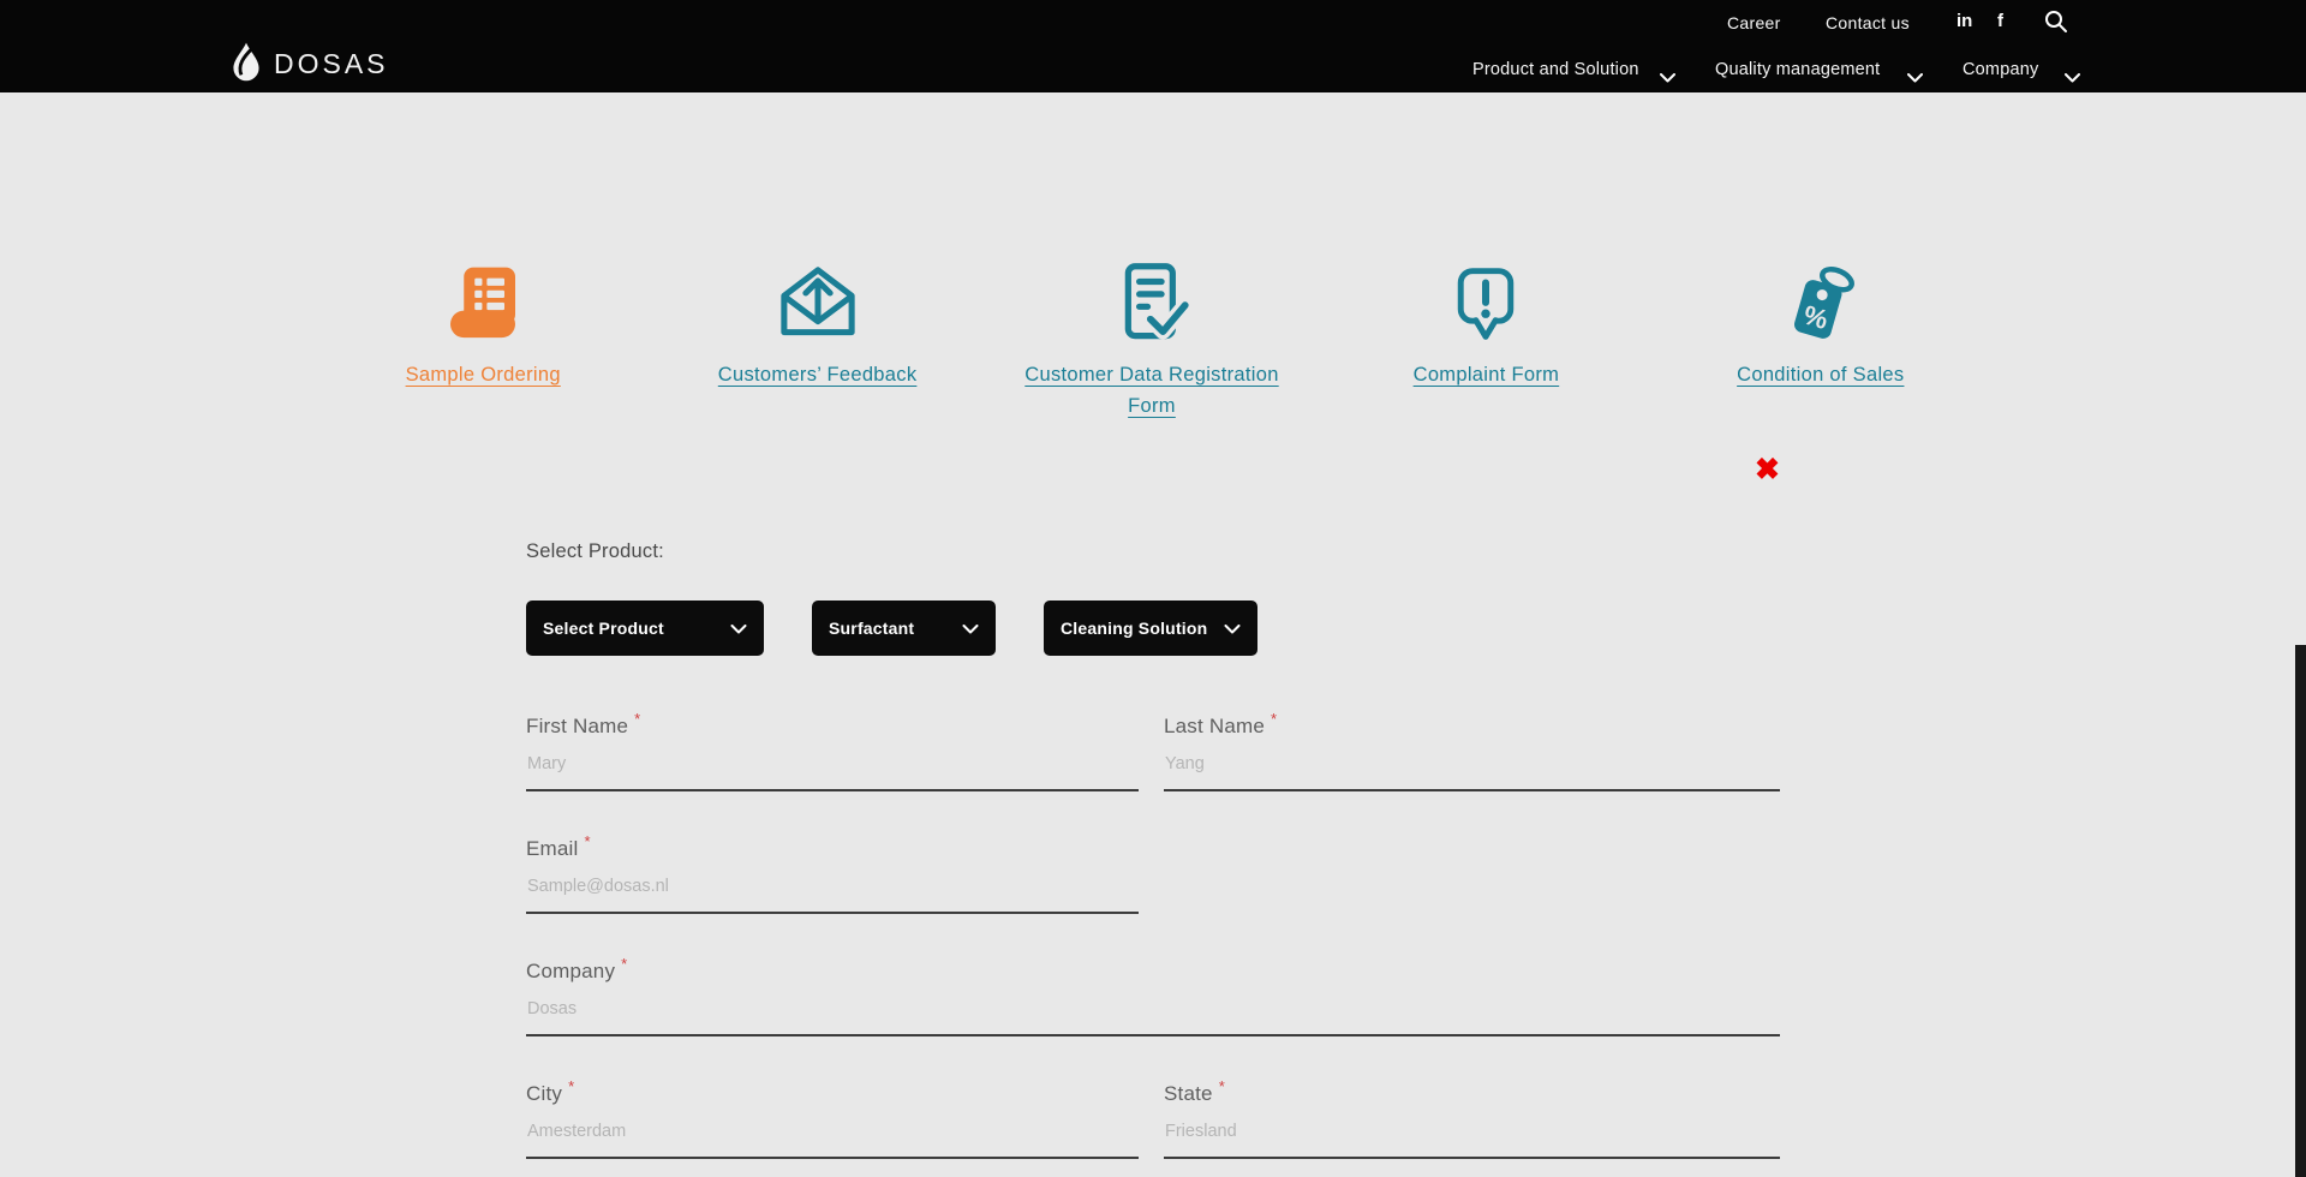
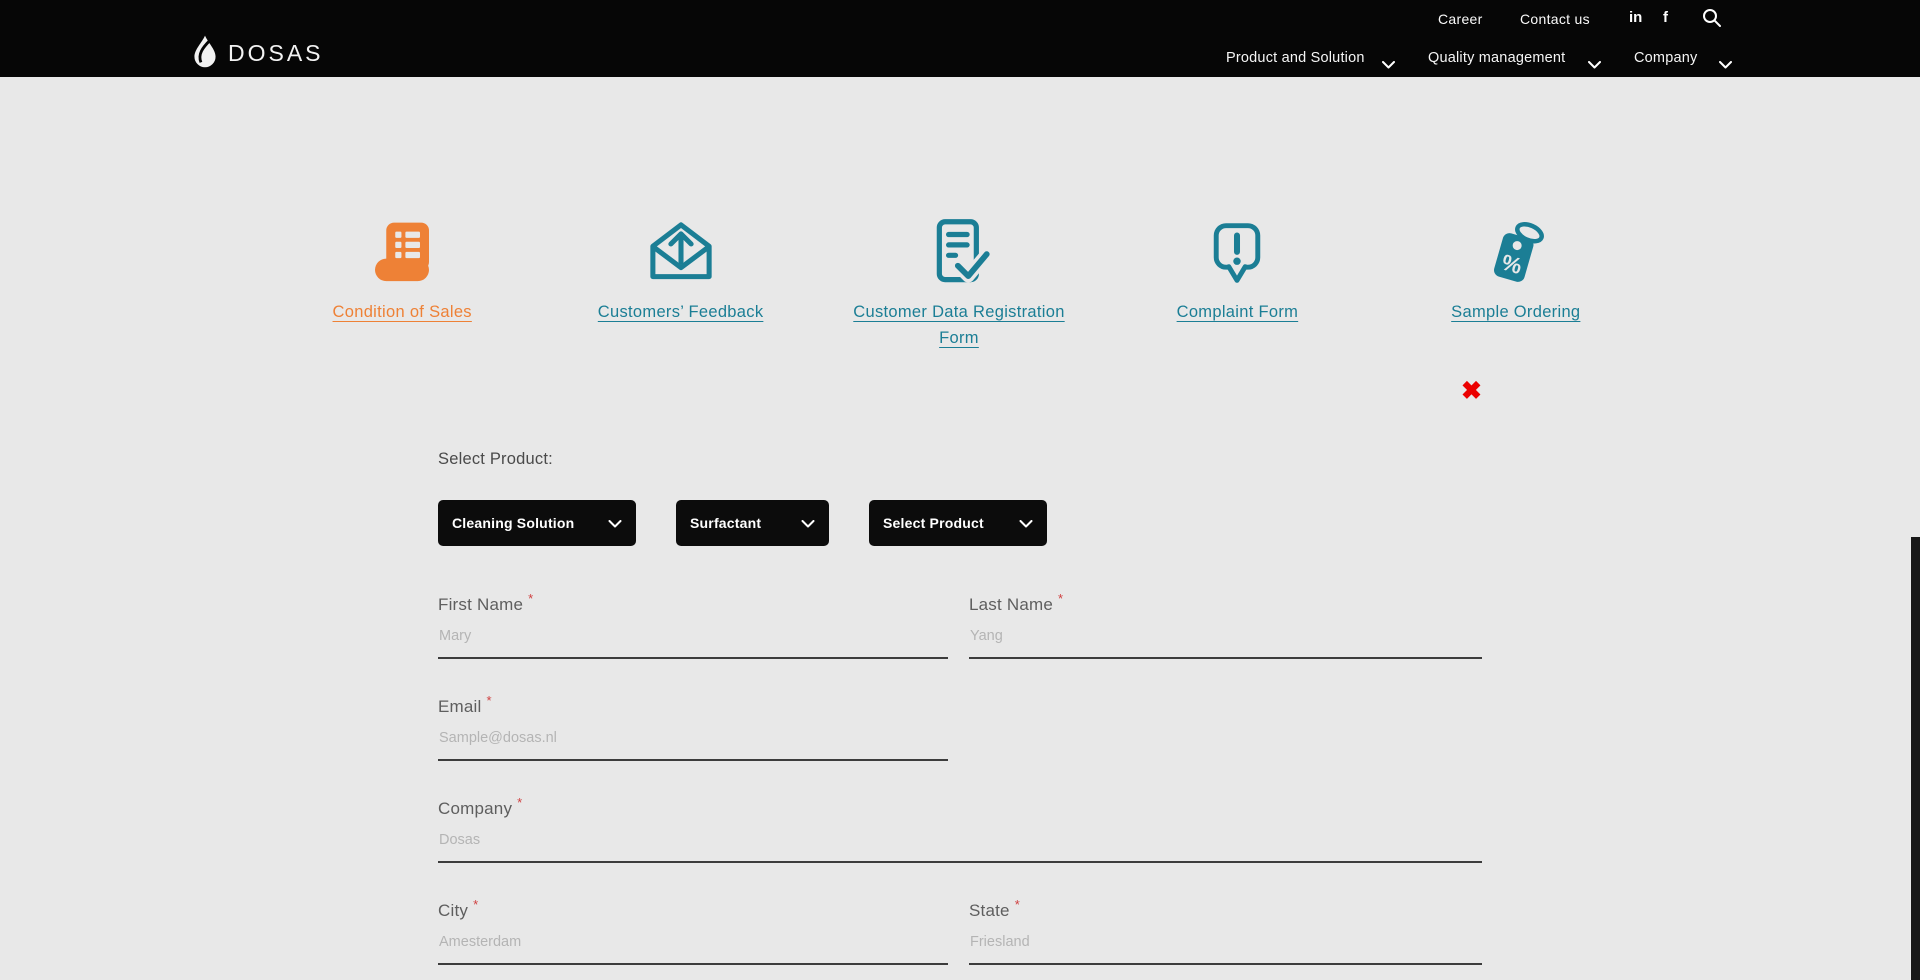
  DOSAS
  Career
  Contact us
  in
  f
  Product and Solution
  Quality management
  Company
- Sample Ordering
+ Condition of Sales
  Customers’ Feedback
  Customer Data Registration Form
  Complaint Form
- Condition of Sales
+ Sample Ordering
  ✖
  Select Product:
- Select Product
+ Cleaning Solution
  Surfactant
- Cleaning Solution
+ Select Product
  First Name *
  Mary
  Last Name *
  Yang
  Email *
  Sample@dosas.nl
  Company *
  Dosas
  City *
  Amesterdam
  State *
  Friesland
